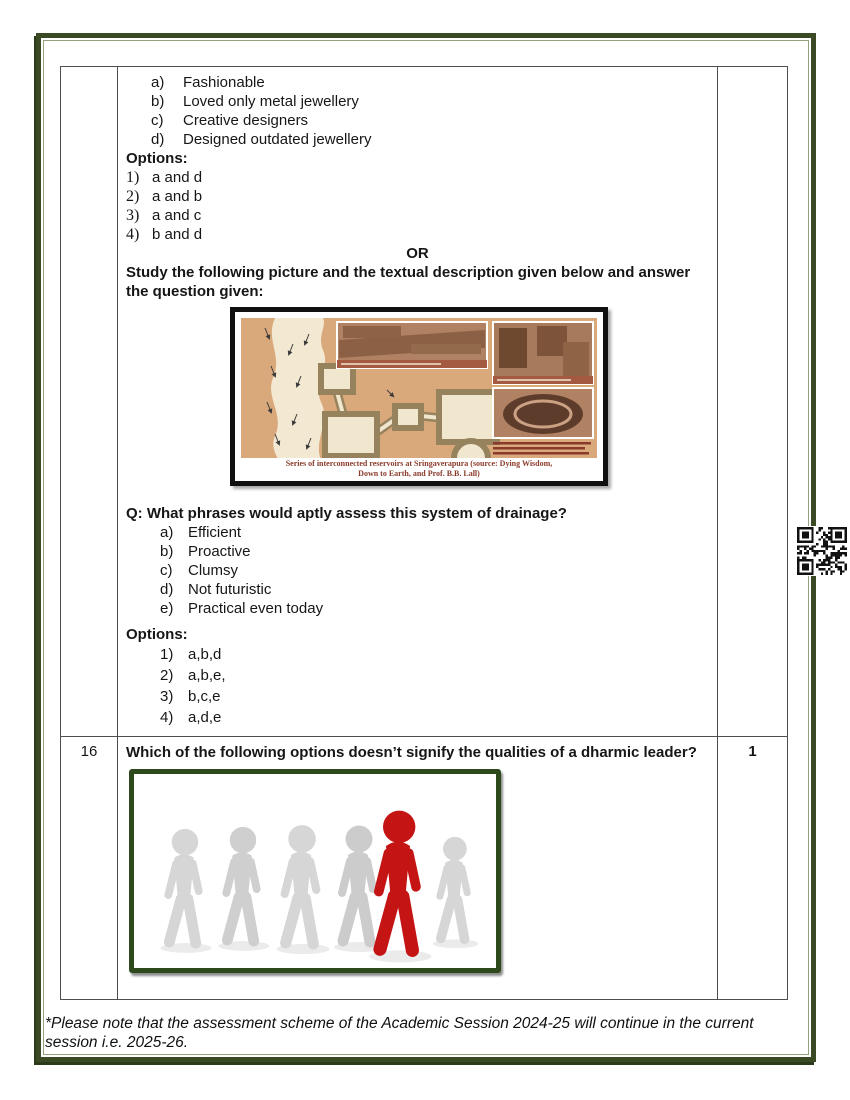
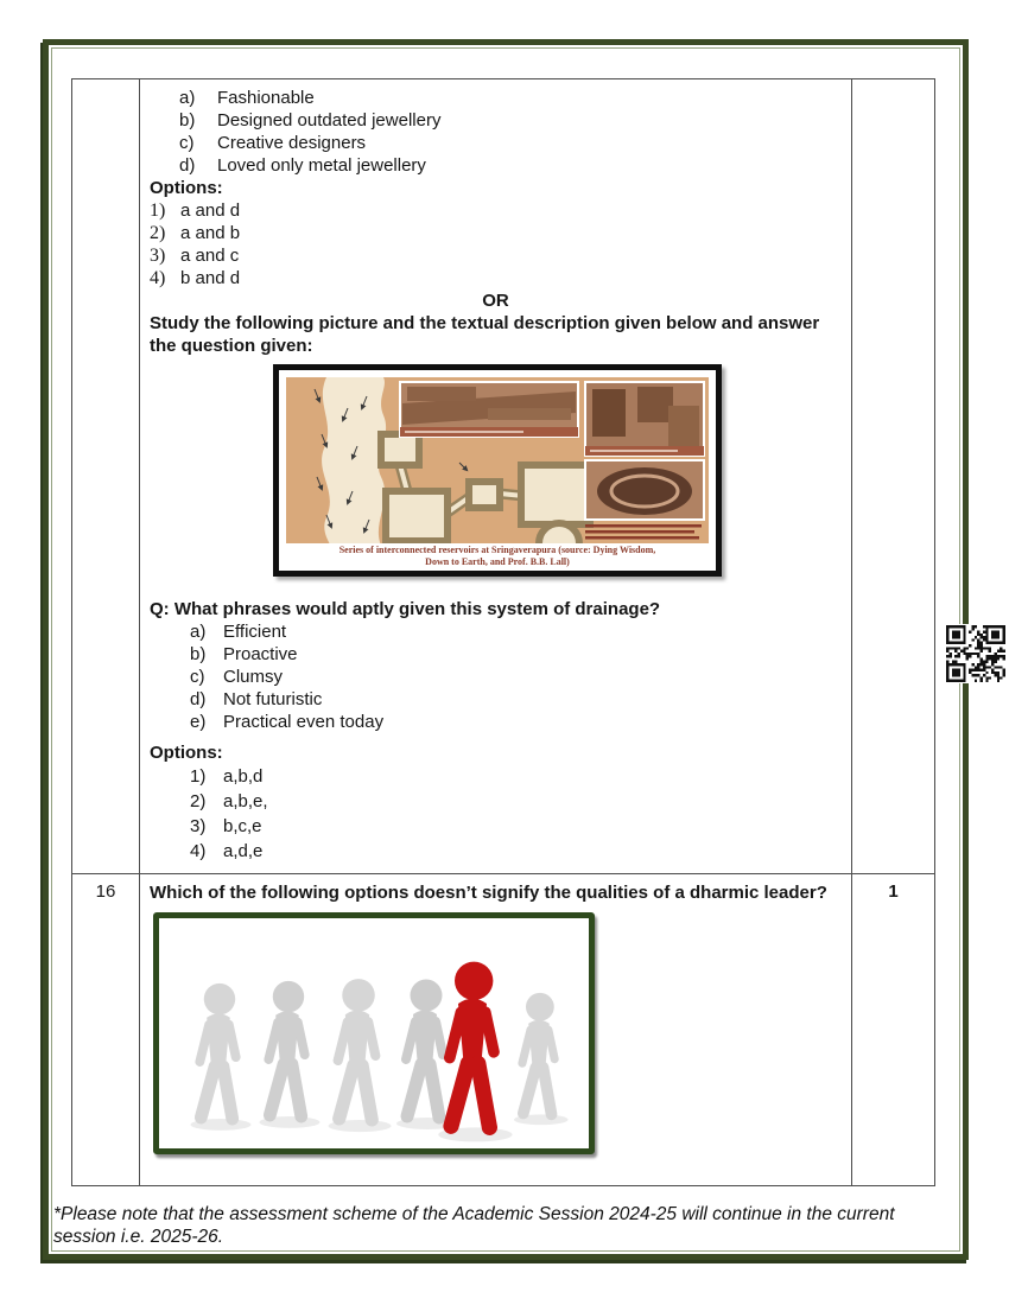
  a)
  Fashionable
  b)
- Loved only metal jewellery
+ Designed outdated jewellery
  c)
  Creative designers
  d)
- Designed outdated jewellery
+ Loved only metal jewellery
  Options:
  1)
  a and d
  2)
  a and b
  3)
  a and c
  4)
  b and d
  OR
  Study the following picture and the textual description given below and answer the question given:
  Series of interconnected reservoirs at Sringaverapura (source: Dying Wisdom,
  Down to Earth, and Prof. B.B. Lall)
- Q: What phrases would aptly assess this system of drainage?
+ Q: What phrases would aptly given this system of drainage?
  a)
  Efficient
  b)
  Proactive
  c)
  Clumsy
  d)
  Not futuristic
  e)
  Practical even today
  Options:
  1)
  a,b,d
  2)
  a,b,e,
  3)
  b,c,e
  4)
  a,d,e
  16
  Which of the following options doesn’t signify the qualities of a dharmic leader?
  1
  *Please note that the assessment scheme of the Academic Session 2024-25 will continue in the current session i.e. 2025-26.
